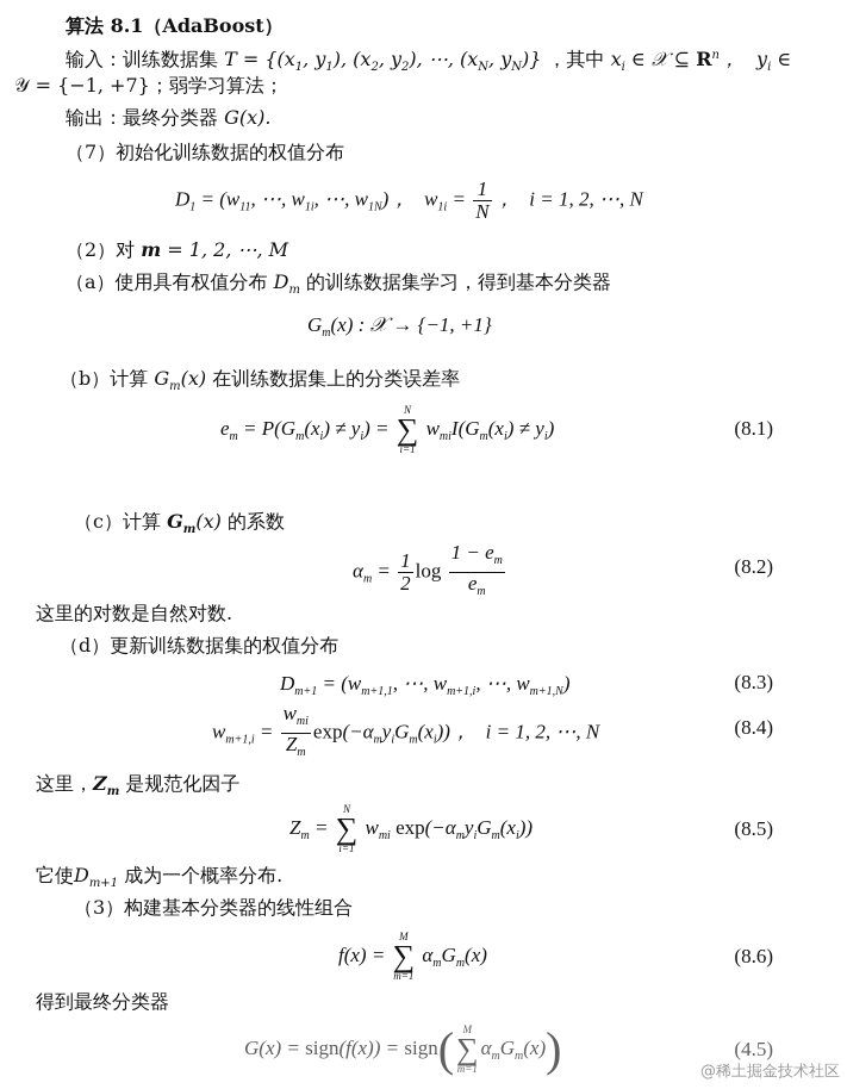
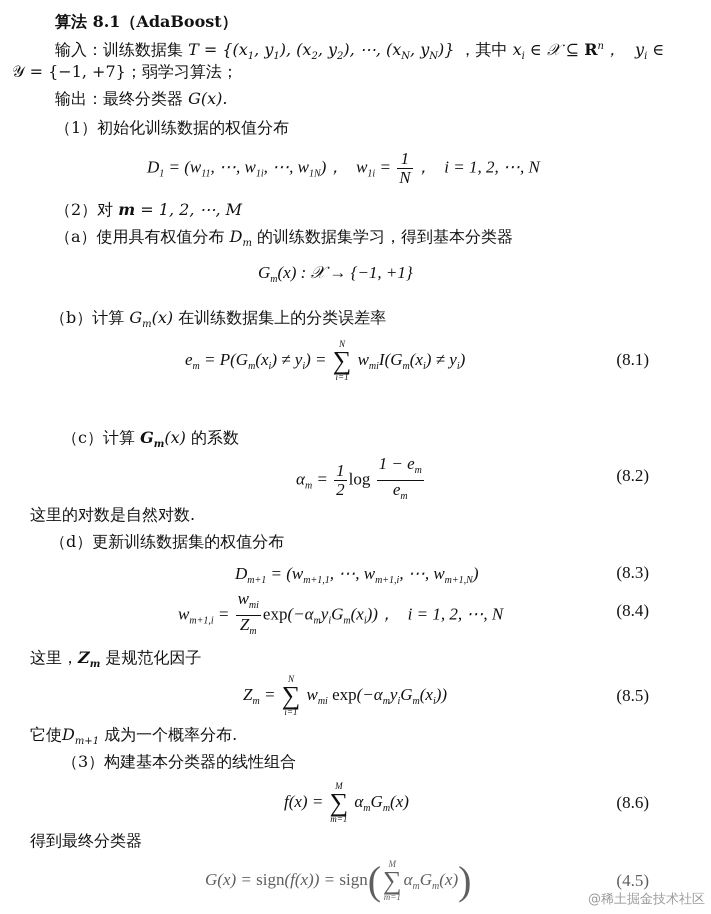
  算法 8.1（AdaBoost）
  输入：训练数据集 T = {(x1, y1), (x2, y2), ⋯, (xN, yN)} ，其中 xi ∈ 𝒳 ⊆ Rn， yi ∈
  𝒴 = {−1, +7}；弱学习算法；
  输出：最终分类器 G(x).
- （7）初始化训练数据的权值分布
+ （1）初始化训练数据的权值分布
  D1 = (w11, ⋯, w1i, ⋯, w1N)， w1i =
  1
  N
  ， i = 1, 2, ⋯, N
  （2）对 m = 1, 2, ⋯, M
  （a）使用具有权值分布 Dm 的训练数据集学习，得到基本分类器
  Gm(x) : 𝒳 → {−1, +1}
  （b）计算 Gm(x) 在训练数据集上的分类误差率
  em = P(Gm(xi) ≠ yi) =
  N
  ∑
  i=1
  wmiI(Gm(xi) ≠ yi)
  (8.1)
  （c）计算 Gm(x) 的系数
  αm =
  1
  2
  log
  1 − em
  em
  (8.2)
  这里的对数是自然对数.
  （d）更新训练数据集的权值分布
  Dm+1 = (wm+1,1, ⋯, wm+1,i, ⋯, wm+1,N)
  (8.3)
  wm+1,i =
  wmi
  Zm
  exp(−αmyiGm(xi))， i = 1, 2, ⋯, N
  (8.4)
  这里，Zm 是规范化因子
  Zm =
  N
  ∑
  i=1
  wmi exp(−αmyiGm(xi))
  (8.5)
  它使Dm+1 成为一个概率分布.
  （3）构建基本分类器的线性组合
  f(x) =
  M
  ∑
  m=1
  αmGm(x)
  (8.6)
  得到最终分类器
  G(x) = sign(f(x)) = sign(
  M
  ∑
  m=1
  αmGm(x))
  (4.5)
  @稀土掘金技术社区
